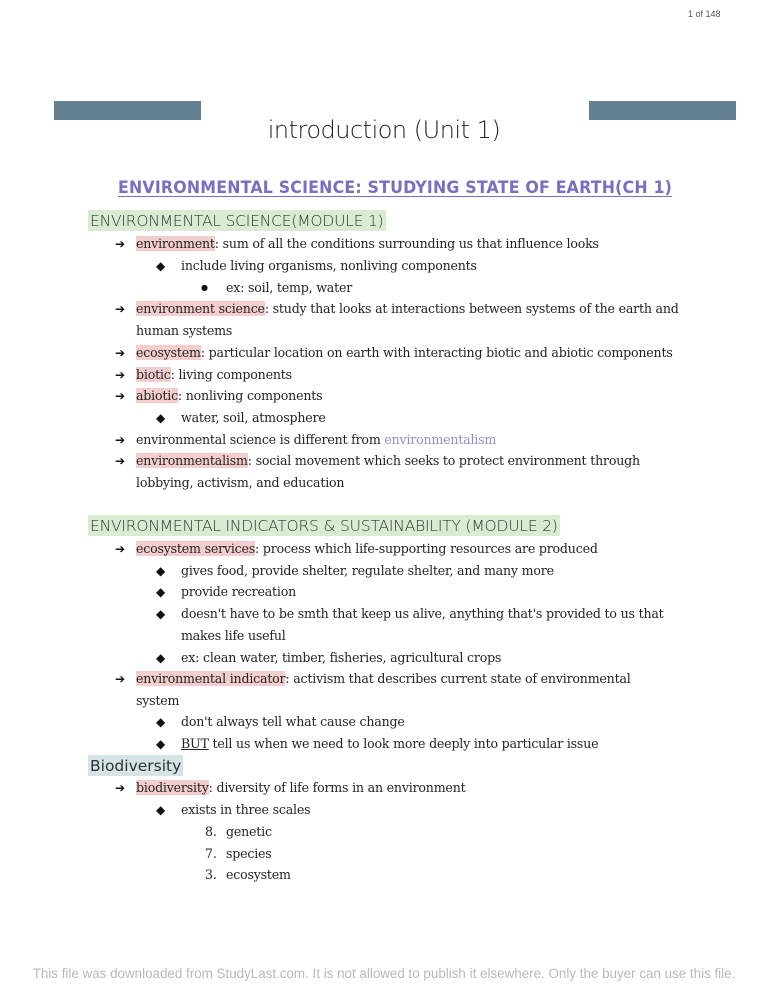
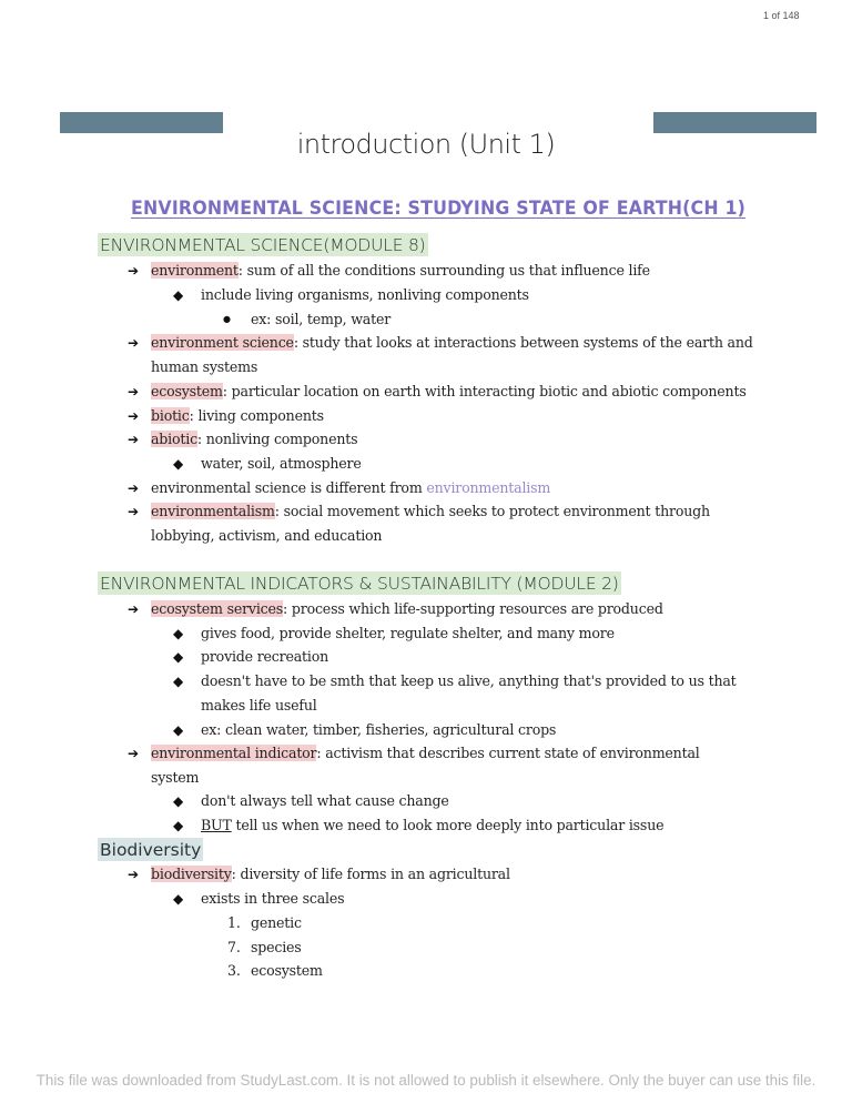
  1 of 148
  introduction (Unit 1)
  ENVIRONMENTAL SCIENCE: STUDYING STATE OF EARTH(CH 1)
- ENVIRONMENTAL SCIENCE(MODULE 1)
+ ENVIRONMENTAL SCIENCE(MODULE 8)
  ➔
- environment: sum of all the conditions surrounding us that influence looks
+ environment: sum of all the conditions surrounding us that influence life
  ◆
  include living organisms, nonliving components
  ●
  ex: soil, temp, water
  ➔
  environment science: study that looks at interactions between systems of the earth and
  human systems
  ➔
  ecosystem: particular location on earth with interacting biotic and abiotic components
  ➔
  biotic: living components
  ➔
  abiotic: nonliving components
  ◆
  water, soil, atmosphere
  ➔
  environmental science is different from environmentalism
  ➔
  environmentalism: social movement which seeks to protect environment through
  lobbying, activism, and education
  ENVIRONMENTAL INDICATORS & SUSTAINABILITY (MODULE 2)
  ➔
  ecosystem services: process which life-supporting resources are produced
  ◆
  gives food, provide shelter, regulate shelter, and many more
  ◆
  provide recreation
  ◆
  doesn't have to be smth that keep us alive, anything that's provided to us that
  makes life useful
  ◆
  ex: clean water, timber, fisheries, agricultural crops
  ➔
  environmental indicator: activism that describes current state of environmental
  system
  ◆
  don't always tell what cause change
  ◆
  BUT tell us when we need to look more deeply into particular issue
  Biodiversity
  ➔
- biodiversity: diversity of life forms in an environment
+ biodiversity: diversity of life forms in an agricultural
  ◆
  exists in three scales
- 8.
+ 1.
  genetic
  7.
  species
  3.
  ecosystem
  This file was downloaded from StudyLast.com. It is not allowed to publish it elsewhere. Only the buyer can use this file.
